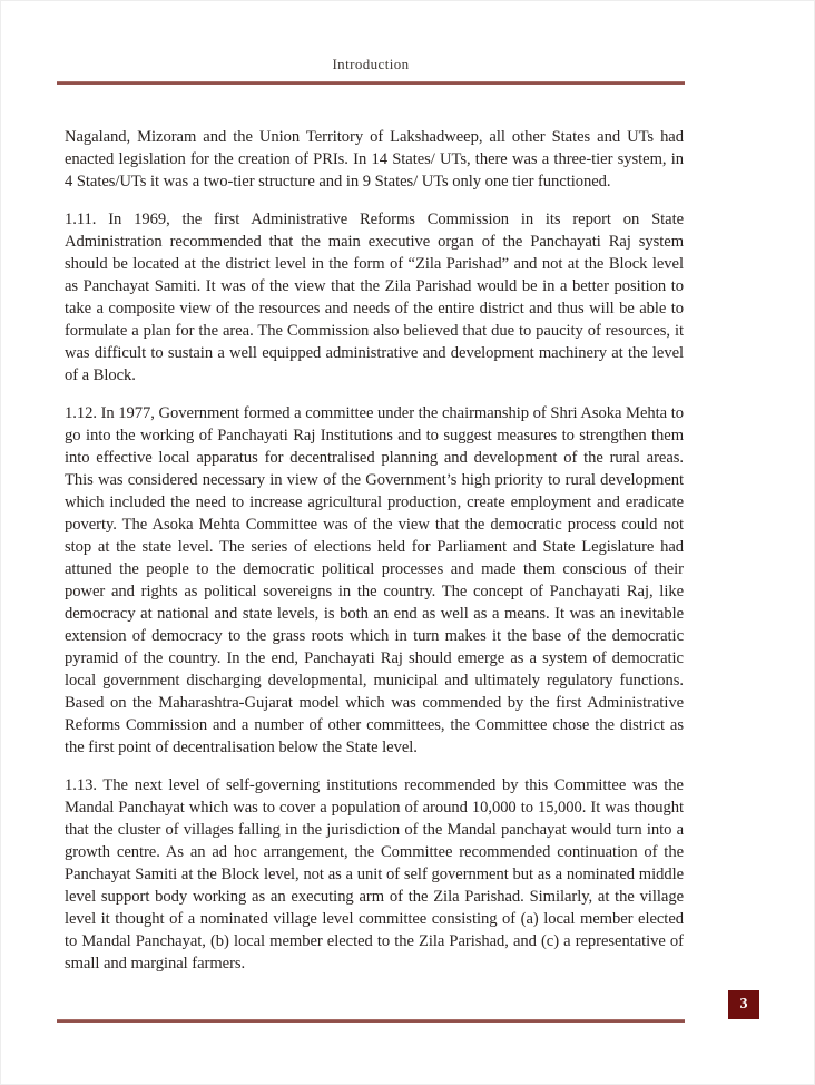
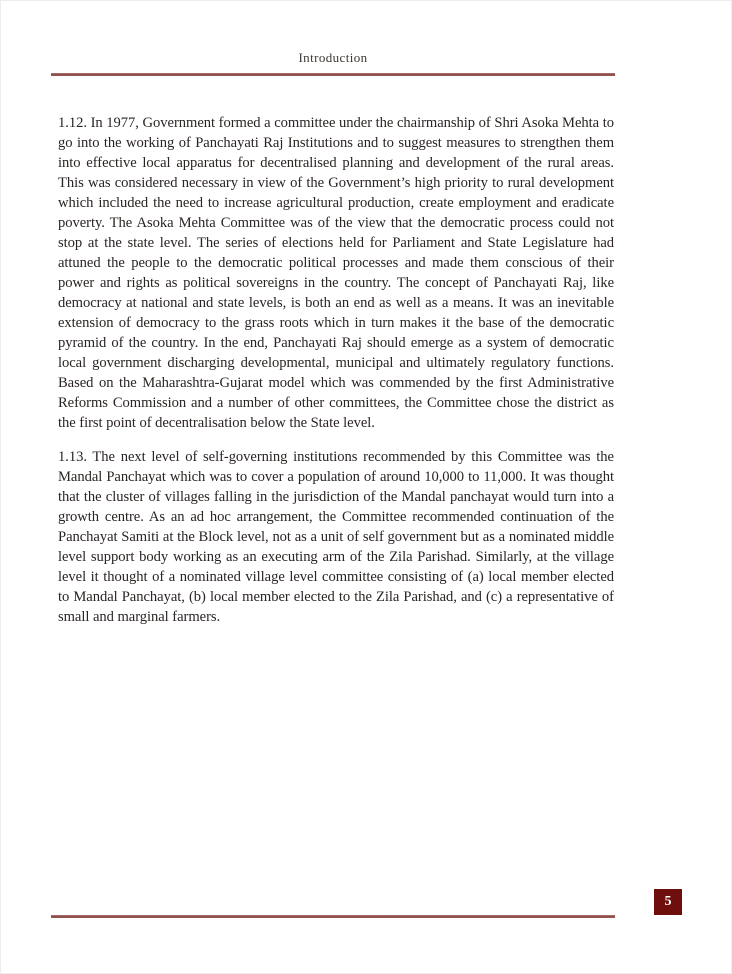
  Introduction
- Nagaland, Mizoram and the Union Territory of Lakshadweep, all other States and UTs had enacted legislation for the creation of PRIs. In 14 States/ UTs, there was a three-tier system, in 4 States/UTs it was a two-tier structure and in 9 States/ UTs only one tier functioned.
- 1.11. In 1969, the first Administrative Reforms Commission in its report on State Administration recommended that the main executive organ of the Panchayati Raj system should be located at the district level in the form of “Zila Parishad” and not at the Block level as Panchayat Samiti. It was of the view that the Zila Parishad would be in a better position to take a composite view of the resources and needs of the entire district and thus will be able to formulate a plan for the area. The Commission also believed that due to paucity of resources, it was difficult to sustain a well equipped administrative and development machinery at the level of a Block.
  1.12. In 1977, Government formed a committee under the chairmanship of Shri Asoka Mehta to go into the working of Panchayati Raj Institutions and to suggest measures to strengthen them into effective local apparatus for decentralised planning and development of the rural areas. This was considered necessary in view of the Government’s high priority to rural development which included the need to increase agricultural production, create employment and eradicate poverty. The Asoka Mehta Committee was of the view that the democratic process could not stop at the state level. The series of elections held for Parliament and State Legislature had attuned the people to the democratic political processes and made them conscious of their power and rights as political sovereigns in the country. The concept of Panchayati Raj, like democracy at national and state levels, is both an end as well as a means. It was an inevitable extension of democracy to the grass roots which in turn makes it the base of the democratic pyramid of the country. In the end, Panchayati Raj should emerge as a system of democratic local government discharging developmental, municipal and ultimately regulatory functions. Based on the Maharashtra-Gujarat model which was commended by the first Administrative Reforms Commission and a number of other committees, the Committee chose the district as the first point of decentralisation below the State level.
- 1.13. The next level of self-governing institutions recommended by this Committee was the Mandal Panchayat which was to cover a population of around 10,000 to 15,000. It was thought that the cluster of villages falling in the jurisdiction of the Mandal panchayat would turn into a growth centre. As an ad hoc arrangement, the Committee recommended continuation of the Panchayat Samiti at the Block level, not as a unit of self government but as a nominated middle level support body working as an executing arm of the Zila Parishad. Similarly, at the village level it thought of a nominated village level committee consisting of (a) local member elected to Mandal Panchayat, (b) local member elected to the Zila Parishad, and (c) a representative of small and marginal farmers.
+ 1.13. The next level of self-governing institutions recommended by this Committee was the Mandal Panchayat which was to cover a population of around 10,000 to 11,000. It was thought that the cluster of villages falling in the jurisdiction of the Mandal panchayat would turn into a growth centre. As an ad hoc arrangement, the Committee recommended continuation of the Panchayat Samiti at the Block level, not as a unit of self government but as a nominated middle level support body working as an executing arm of the Zila Parishad. Similarly, at the village level it thought of a nominated village level committee consisting of (a) local member elected to Mandal Panchayat, (b) local member elected to the Zila Parishad, and (c) a representative of small and marginal farmers.
- 3
+ 5
